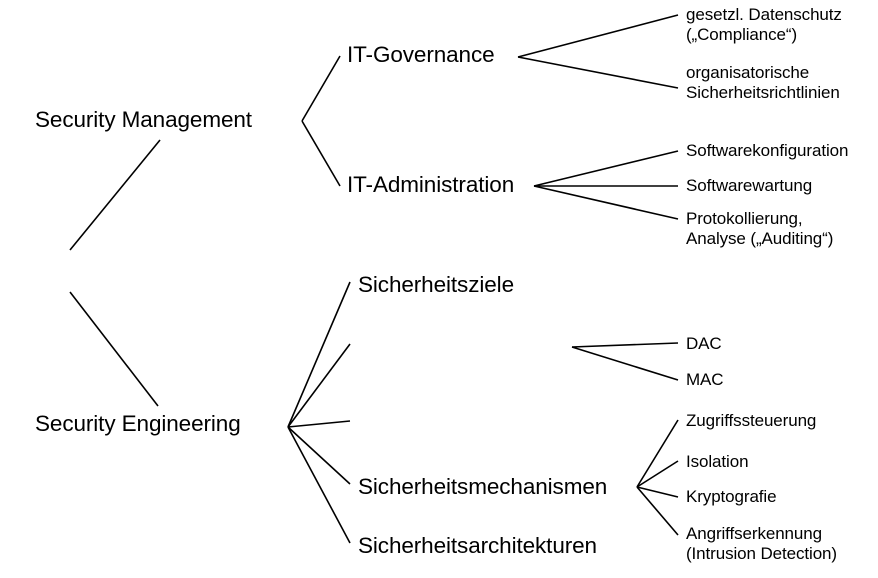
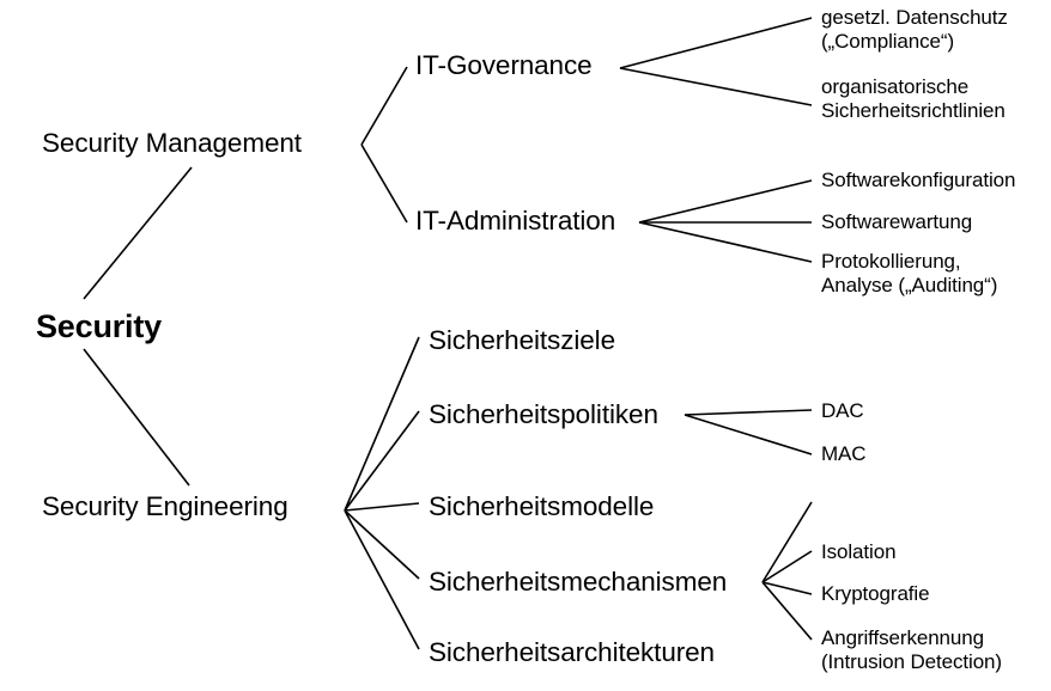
+ Security
  Security Management
  Security Engineering
  IT-Governance
  IT-Administration
  Sicherheitsziele
+ Sicherheitspolitiken
+ Sicherheitsmodelle
  Sicherheitsmechanismen
  Sicherheitsarchitekturen
  gesetzl. Datenschutz
  („Compliance“)
  organisatorische
  Sicherheitsrichtlinien
  Softwarekonfiguration
  Softwarewartung
  Protokollierung,
  Analyse („Auditing“)
  DAC
  MAC
- Zugriffssteuerung
  Isolation
  Kryptografie
  Angriffserkennung
  (Intrusion Detection)
